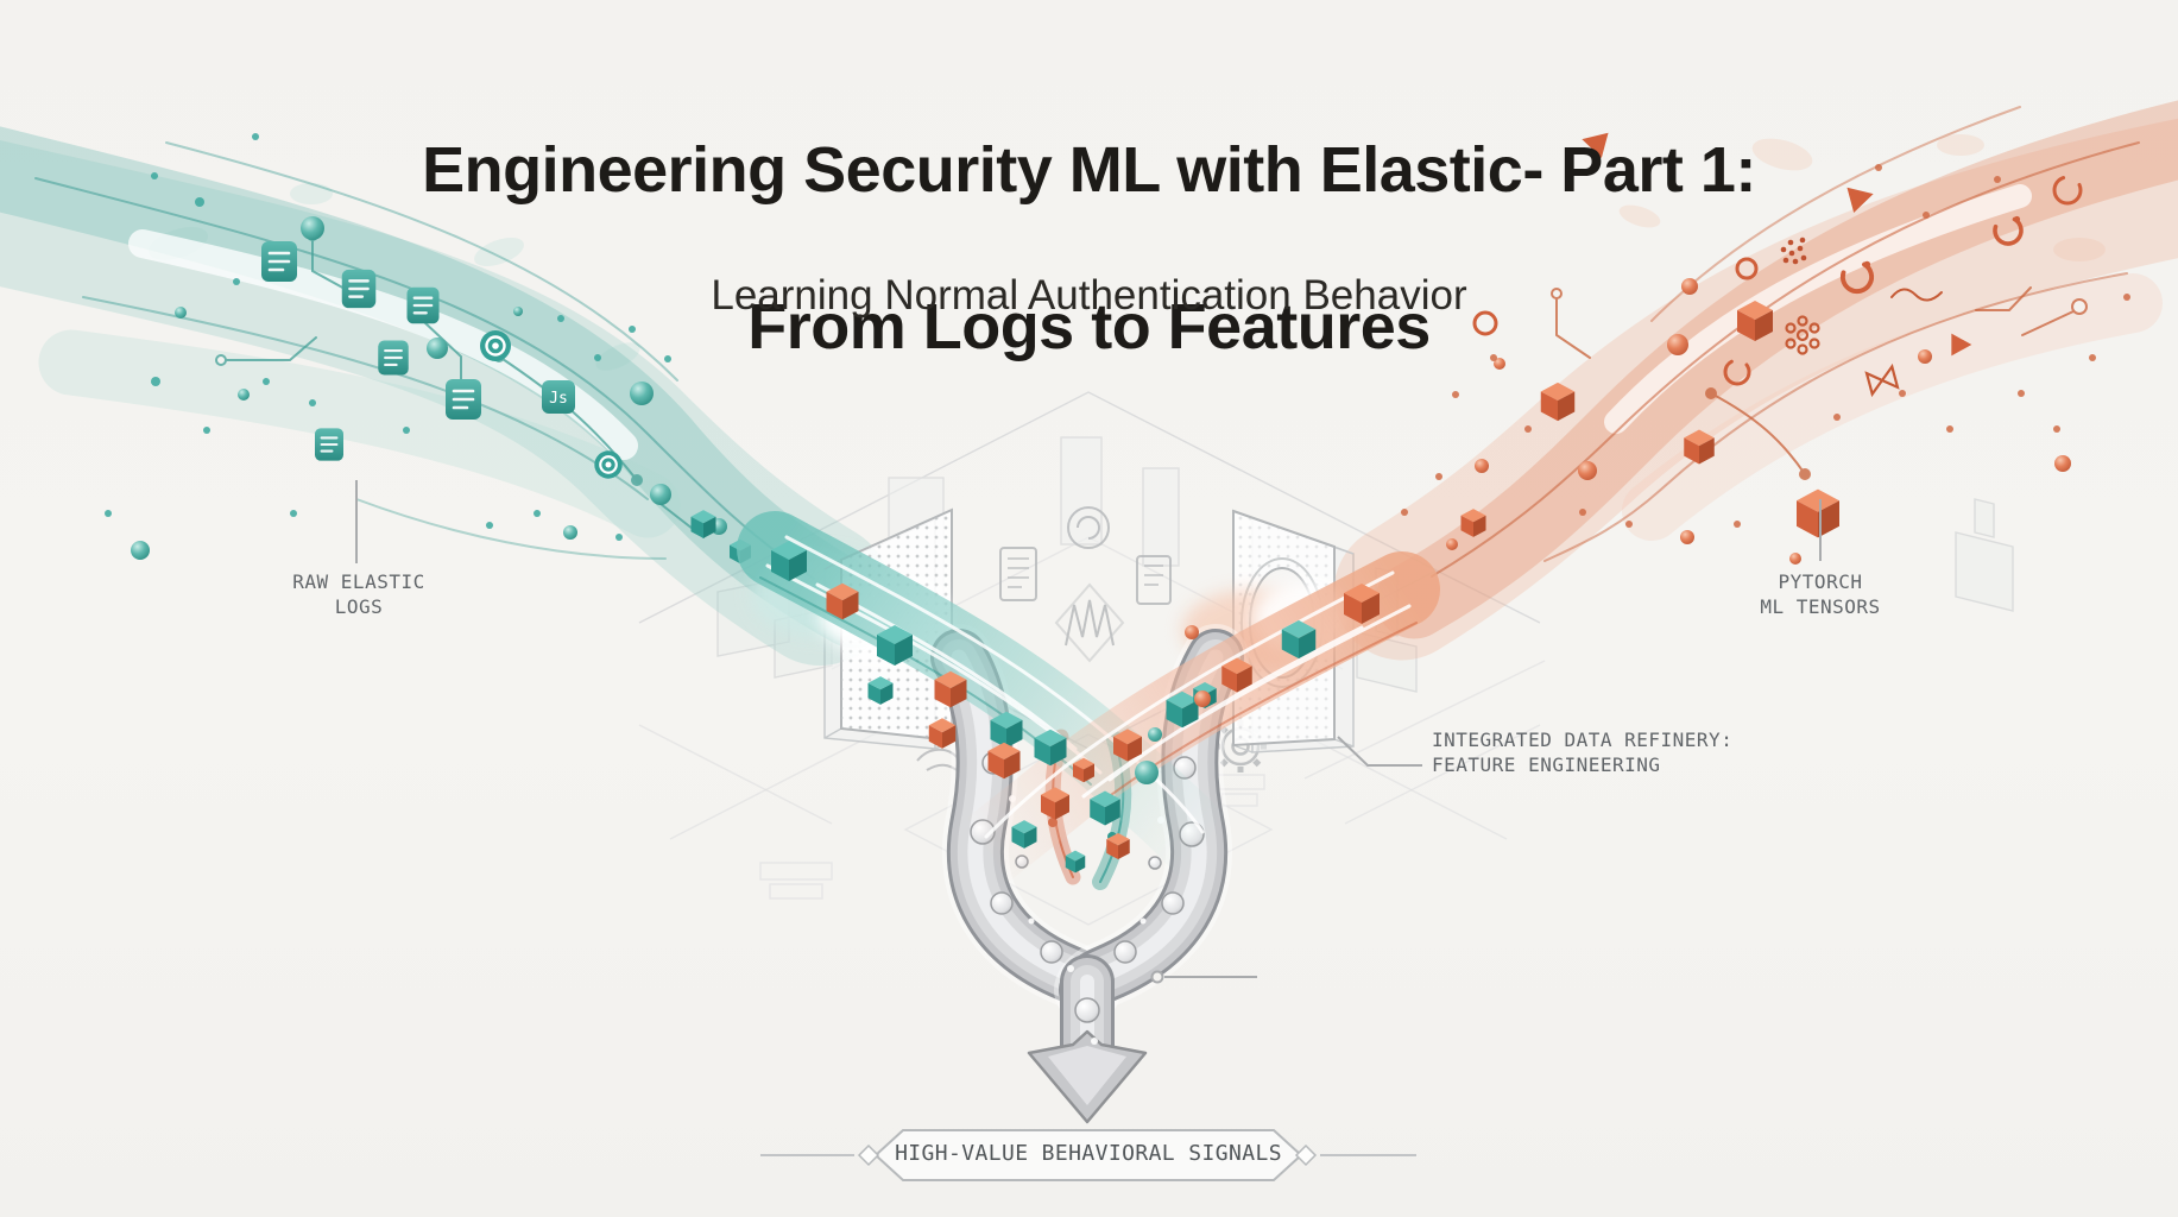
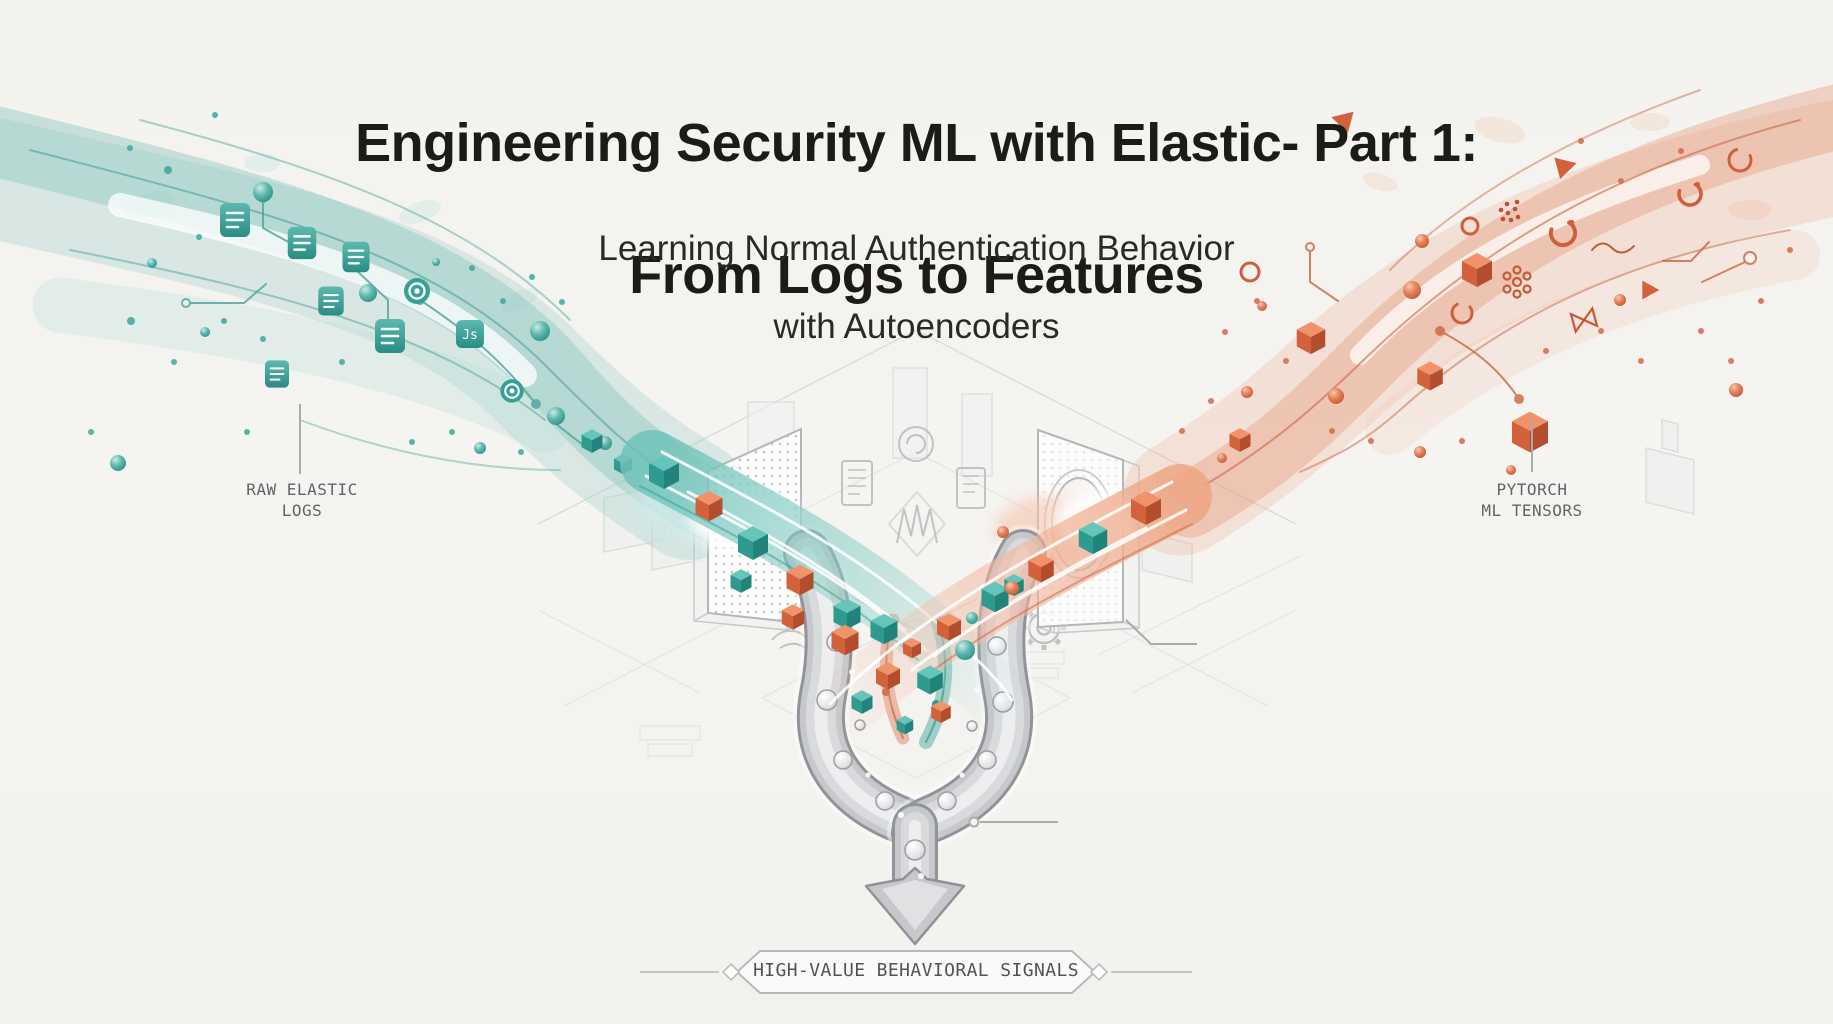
  Js
  Engineering Security ML with Elastic- Part 1:
  From Logs to Features
  Learning Normal Authentication Behavior
+ with Autoencoders
  RAW ELASTIC
  LOGS
  PYTORCH
  ML TENSORS
- INTEGRATED DATA REFINERY:
- FEATURE ENGINEERING
  HIGH-VALUE BEHAVIORAL SIGNALS
